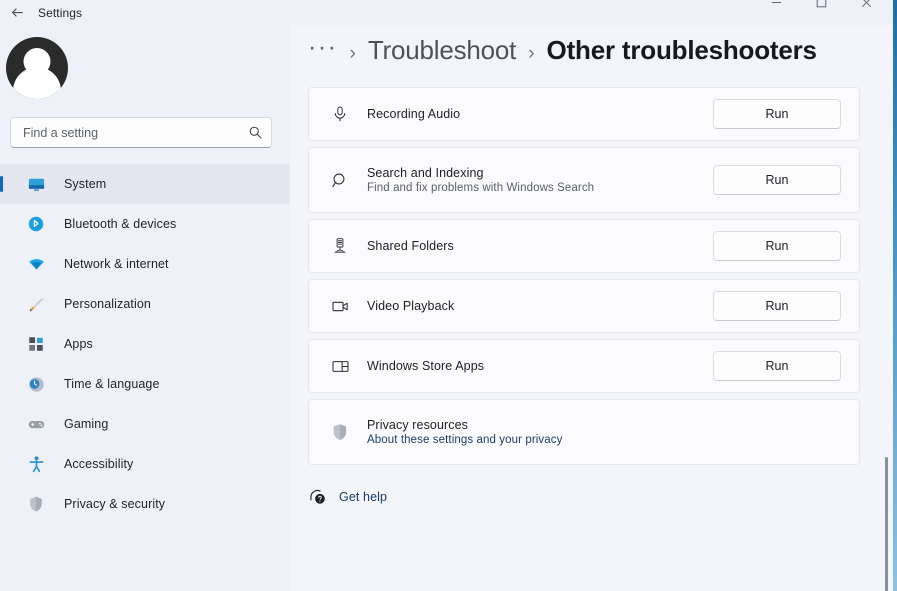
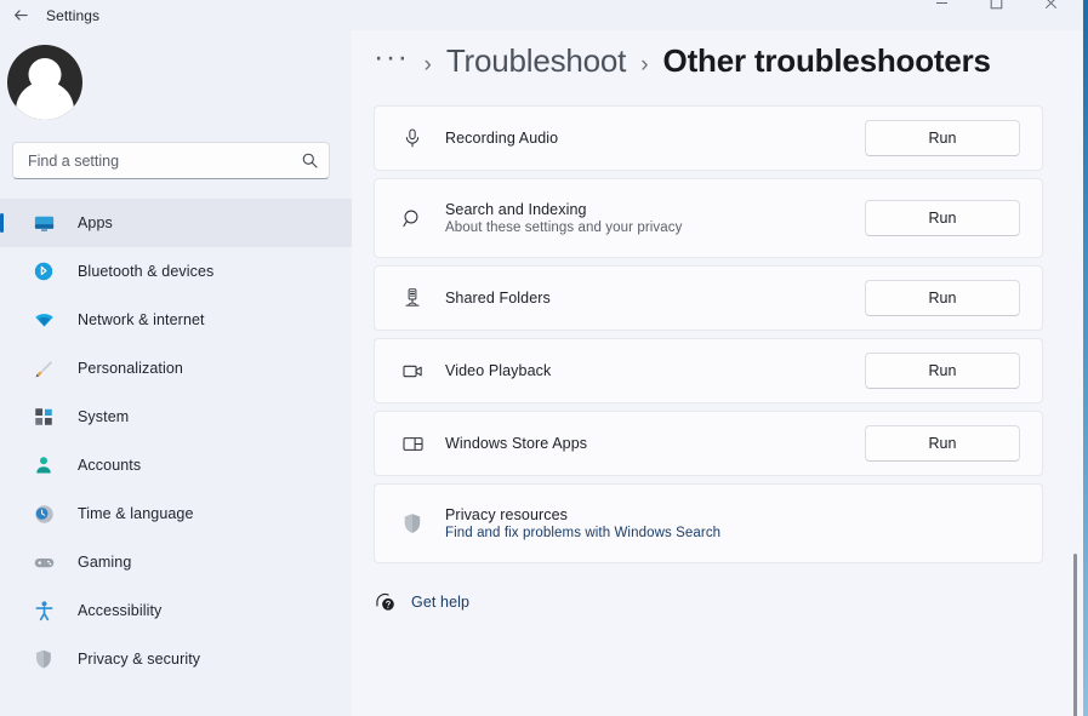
  Settings
  Find a setting
- System
+ Apps
  Bluetooth & devices
  Network & internet
  Personalization
- Apps
+ System
+ Accounts
  Time & language
  Gaming
  Accessibility
  Privacy & security
  ···
  ›
  Troubleshoot
  ›
  Other troubleshooters
  Recording Audio
  Run
  Search and Indexing
- Find and fix problems with Windows Search
+ About these settings and your privacy
  Run
  Shared Folders
  Run
  Video Playback
  Run
  Windows Store Apps
  Run
  Privacy resources
- About these settings and your privacy
+ Find and fix problems with Windows Search
  Get help
